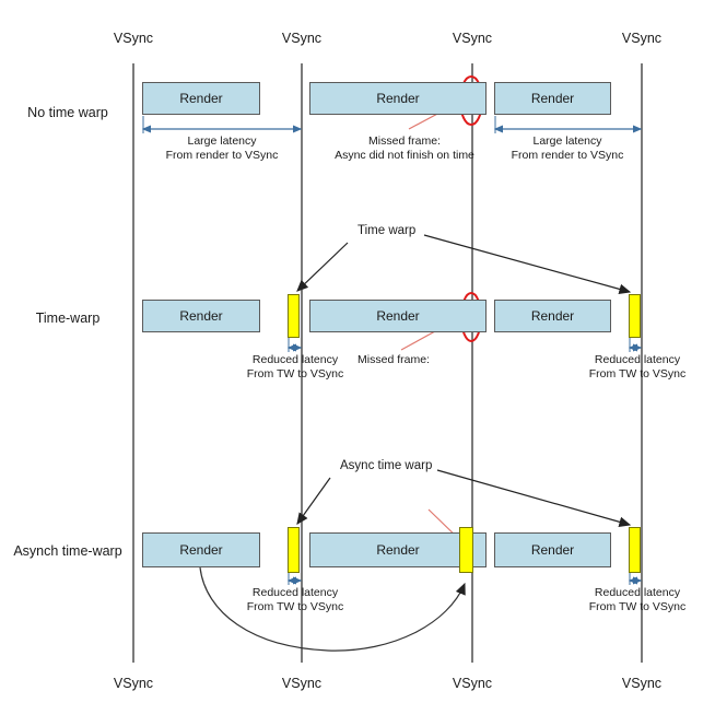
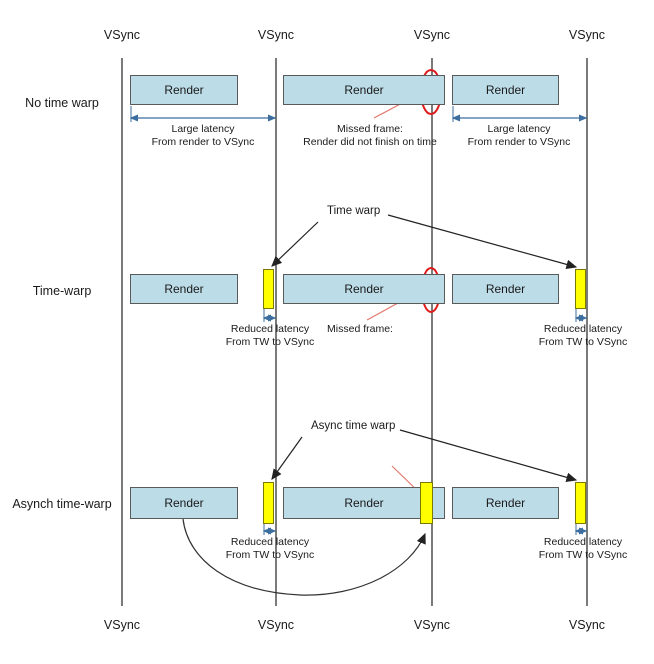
  VSync
  VSync
  VSync
  VSync
  VSync
  VSync
  VSync
  VSync
  No time warp
  Time-warp
  Asynch time-warp
  Render
  Render
  Render
  Large latency
  From render to VSync
  Missed frame:
- Async did not finish on time
+ Render did not finish on time
  Large latency
  From render to VSync
  Time warp
  Render
  Render
  Render
  Reduced latency
  From TW to VSync
  Missed frame:
  Reduced latency
  From TW to VSync
  Async time warp
  Render
  Render
  Render
  Reduced latency
  From TW to VSync
  Reduced latency
  From TW to VSync
